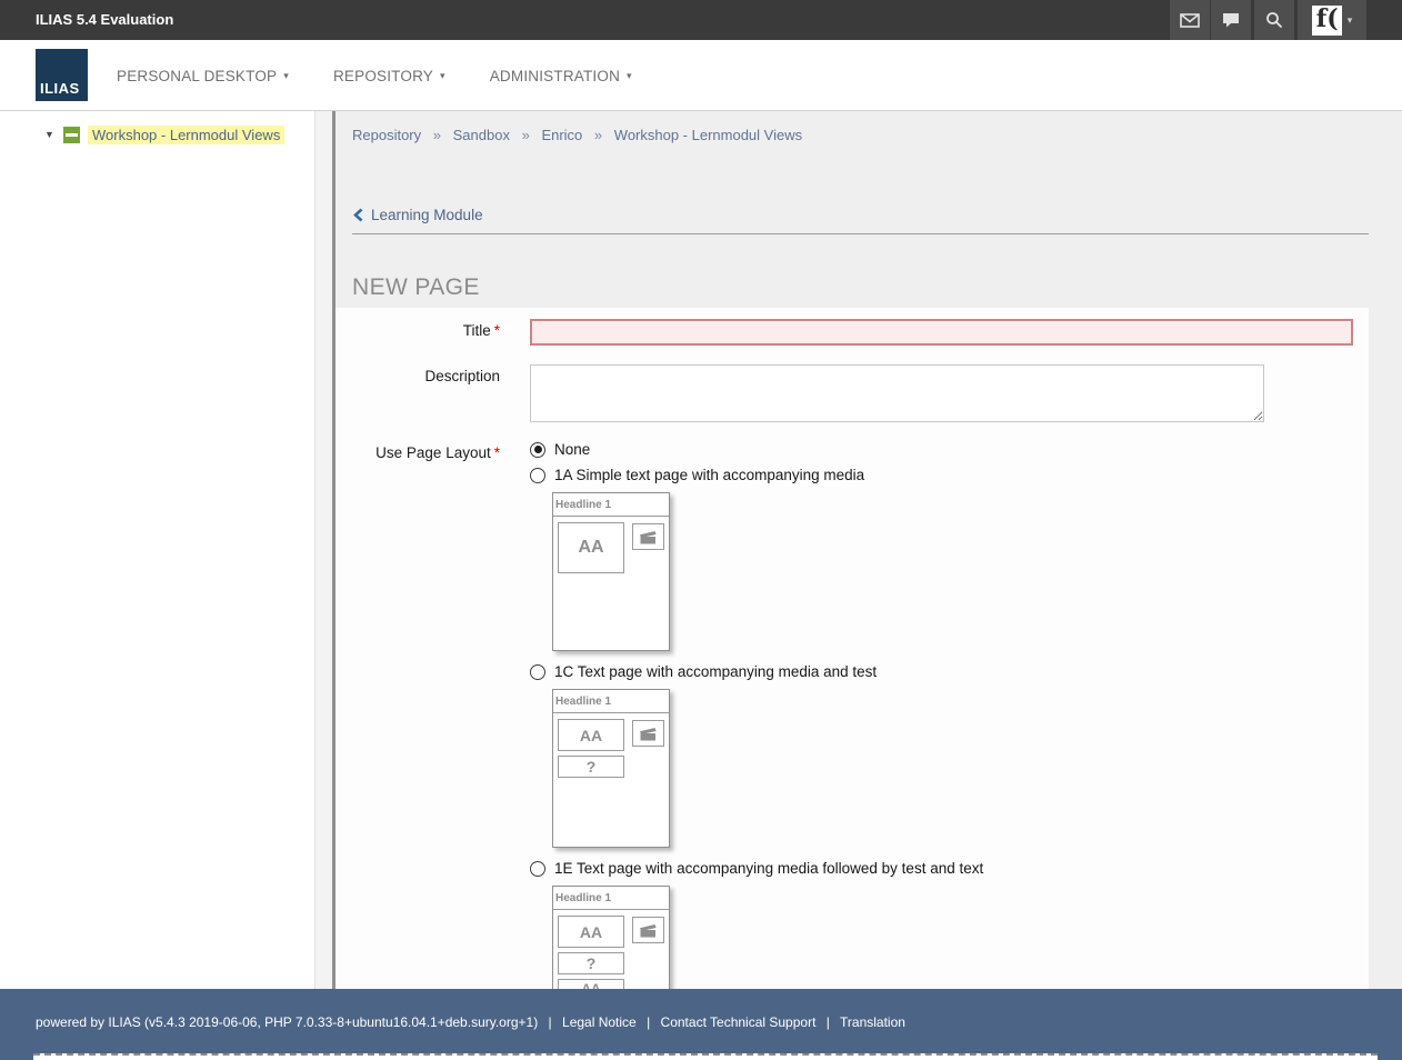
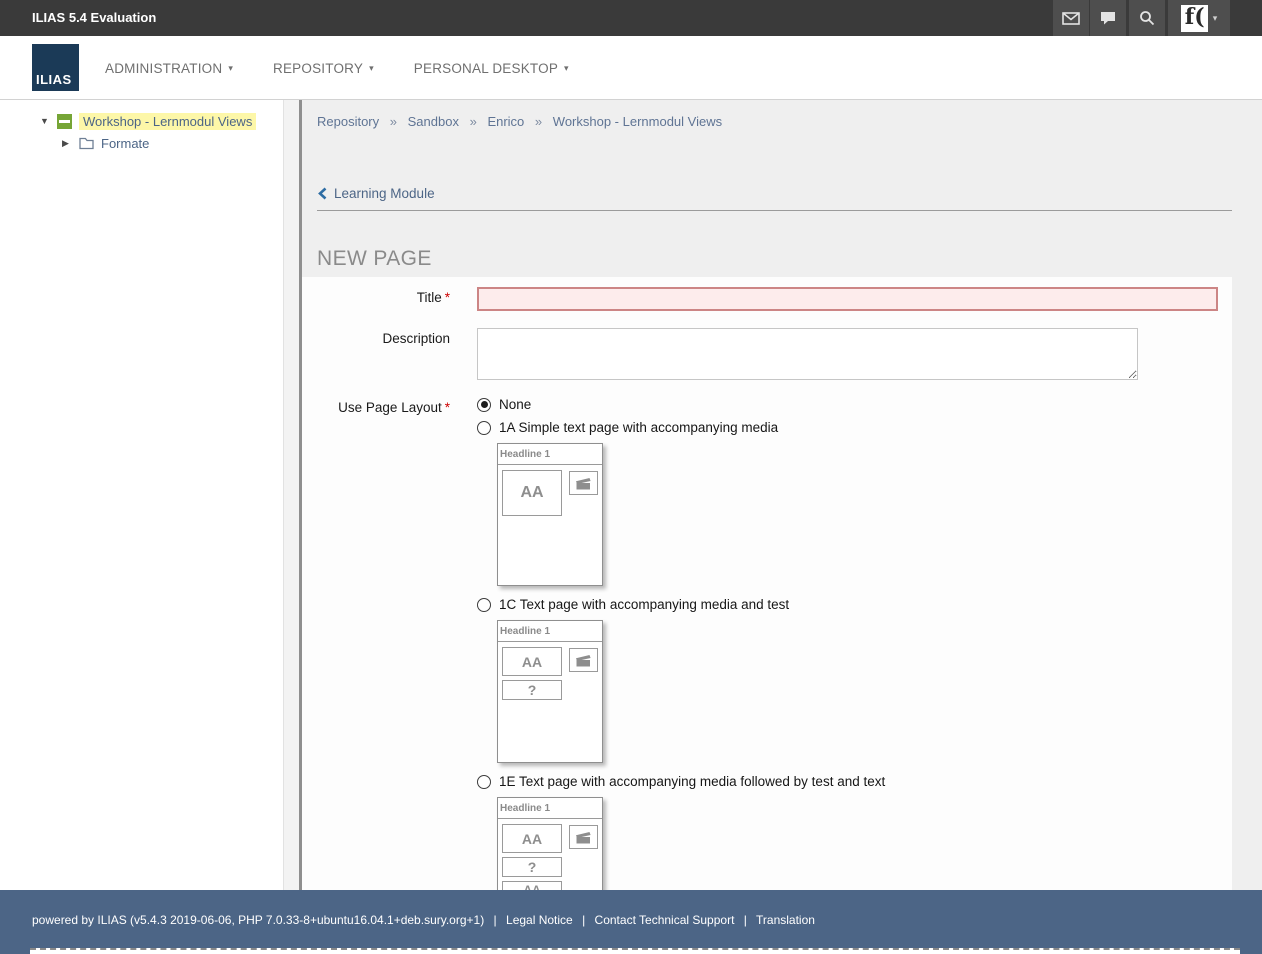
  ILIAS 5.4 Evaluation
  f(
  ▾
  ILIAS
- PERSONAL DESKTOP
+ ADMINISTRATION
  ▾
  REPOSITORY
  ▾
- ADMINISTRATION
+ PERSONAL DESKTOP
  ▾
  ▼
  Workshop - Lernmodul Views
+ ▶
+ Formate
  Repository » Sandbox » Enrico » Workshop - Lernmodul Views
  Learning Module
  NEW PAGE
  Title *
  Description
  Use Page Layout *
  None
  1A Simple text page with accompanying media
  Headline 1
  AA
  1C Text page with accompanying media and test
  Headline 1
  AA
  ?
  1E Text page with accompanying media followed by test and text
  Headline 1
  AA
  ?
  powered by ILIAS (v5.4.3 2019-06-06, PHP 7.0.33-8+ubuntu16.04.1+deb.sury.org+1) | Legal Notice | Contact Technical Support | Translation
